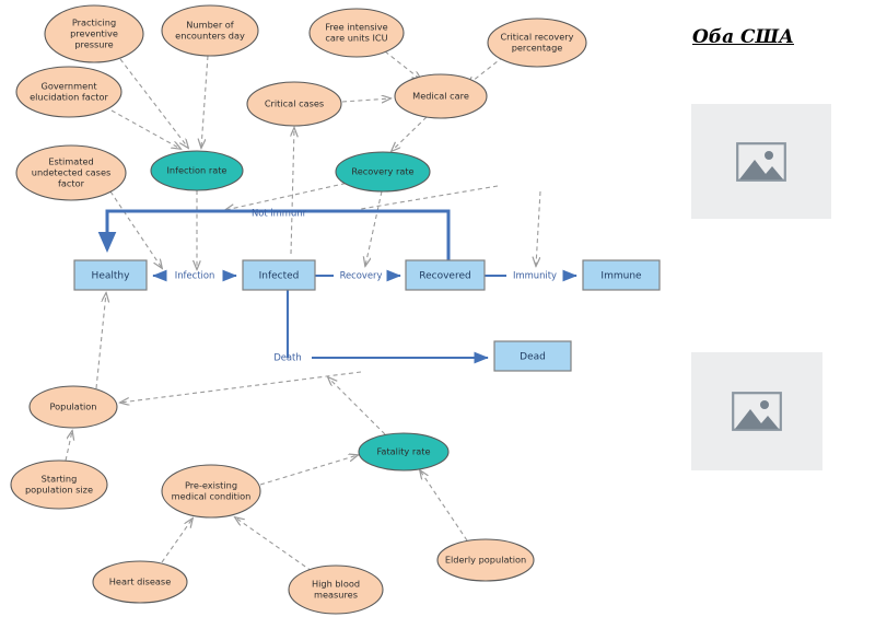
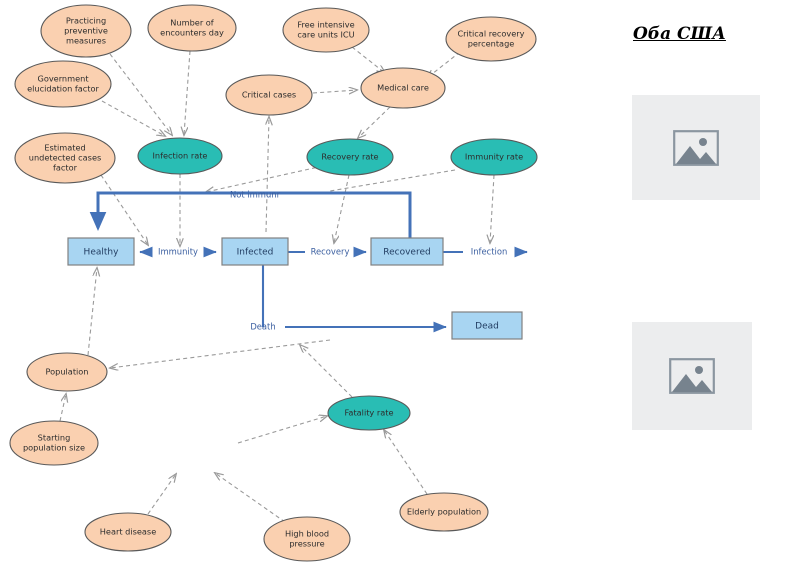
- Infection
+ Immunity
  Recovery
- Immunity
+ Infection
  Not immunr
  Death
  Healthy
  Infected
  Recovered
- Immune
  Dead
  Practicing
  preventive
- pressure
+ measures
  Number of
  encounters day
  Free intensive
  care units ICU
  Critical recovery
  percentage
  Government
  elucidation factor
  Critical cases
  Medical care
  Estimated
  undetected cases
  factor
  Population
  Starting
  population size
- Pre-existing
- medical condition
  Heart disease
  High blood
- measures
+ pressure
  Elderly population
  Infection rate
  Recovery rate
+ Immunity rate
  Fatality rate
  Оба США
